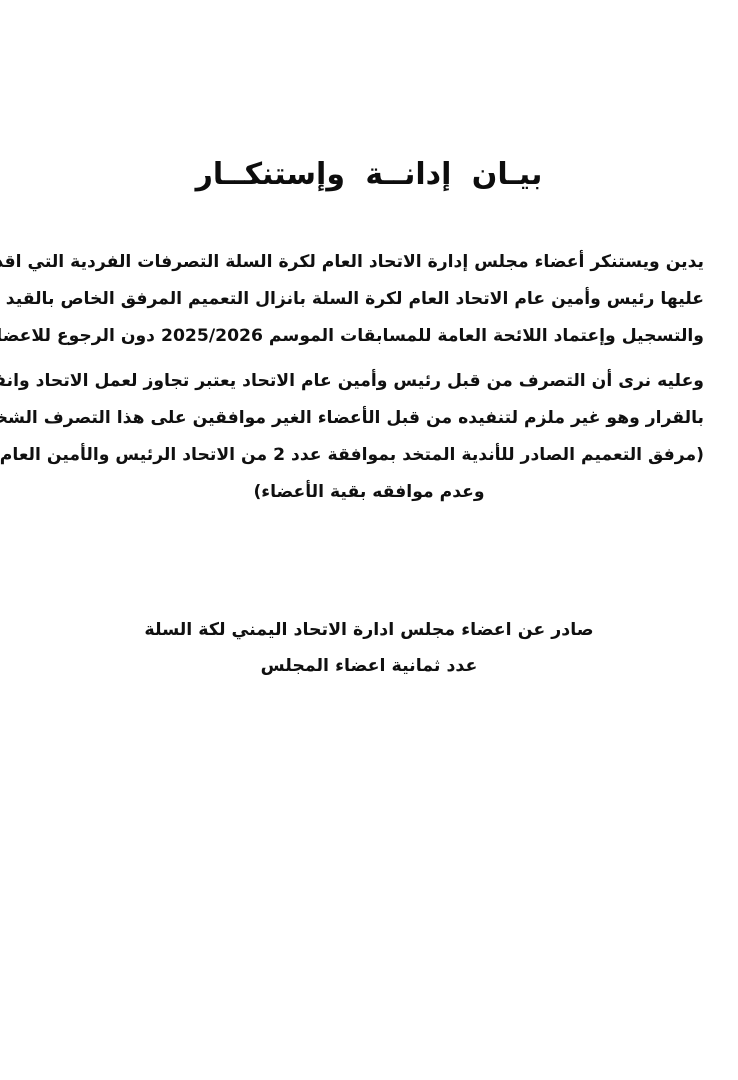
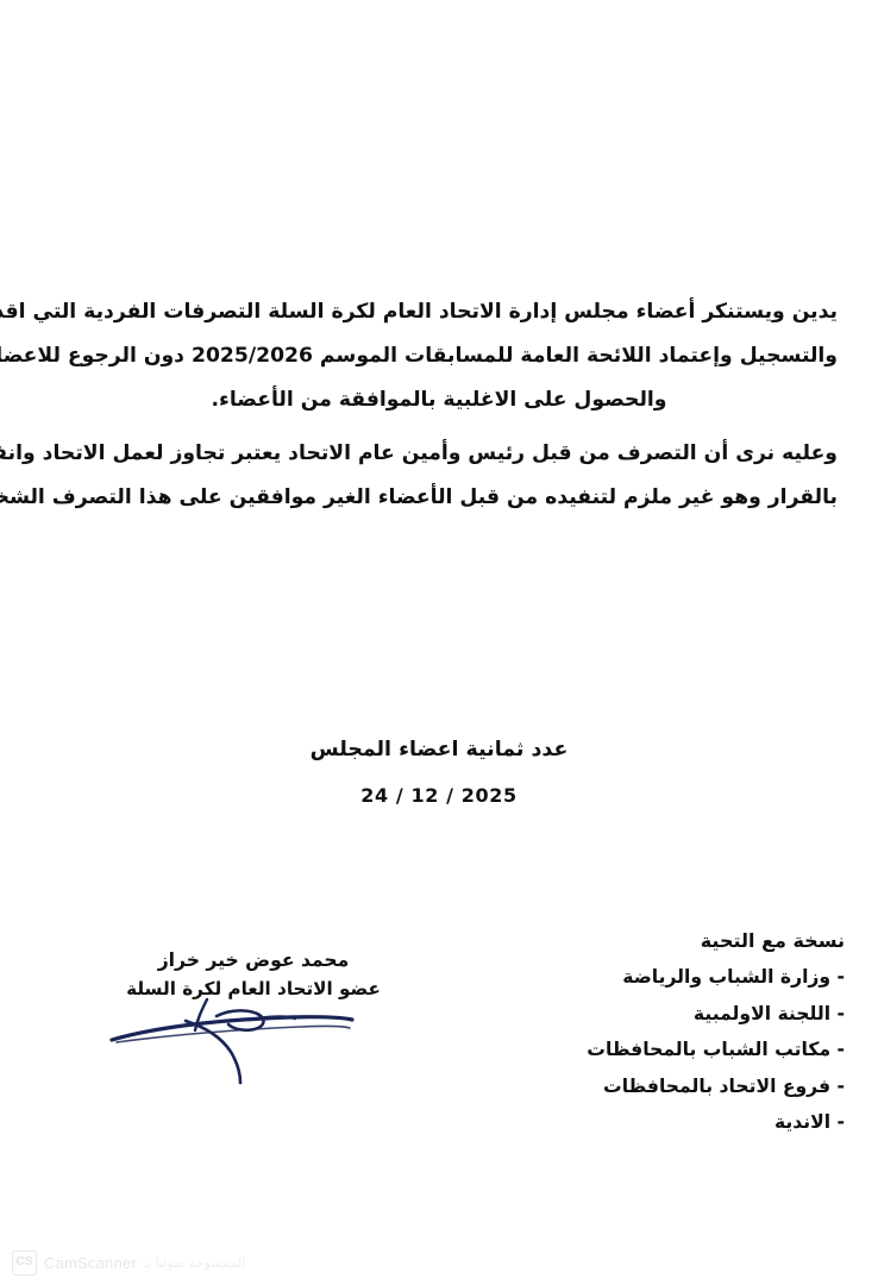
- بيـان إدانــة وإستنكــار
  يدين ويستنكر أعضاء مجلس إدارة الاتحاد العام لكرة السلة التصرفات الفردية التي اق
- عليها رئيس وأمين عام الاتحاد العام لكرة السلة بانزال التعميم المرفق الخاص بالقيد
  والتسجيل وإعتماد اللائحة العامة للمسابقات الموسم 2025/2026 دون الرجوع للاعض
+ والحصول على الاغلبية بالموافقة من الأعضاء.
  وعليه نرى أن التصرف من قبل رئيس وأمين عام الاتحاد يعتبر تجاوز لعمل الاتحاد وانف
  بالقرار وهو غير ملزم لتنفيده من قبل الأعضاء الغير موافقين على هذا التصرف الشخ
- (مرفق التعميم الصادر للأندية المتخد بموافقة عدد 2 من الاتحاد الرئيس والأمين العام
- وعدم موافقه بقية الأعضاء)
- صادر عن اعضاء مجلس ادارة الاتحاد اليمني لكة السلة
  عدد ثمانية اعضاء المجلس
+ 24 / 12 / 2025
+ محمد عوض خير خراز
+ عضو الاتحاد العام لكرة السلة
+ نسخة مع التحية
+ - وزارة الشباب والرياضة
+ - اللجنة الاولمبية
+ - مكاتب الشباب بالمحافظات
+ - فروع الاتحاد بالمحافظات
+ - الاندية
+ CS
+ CamScanner
